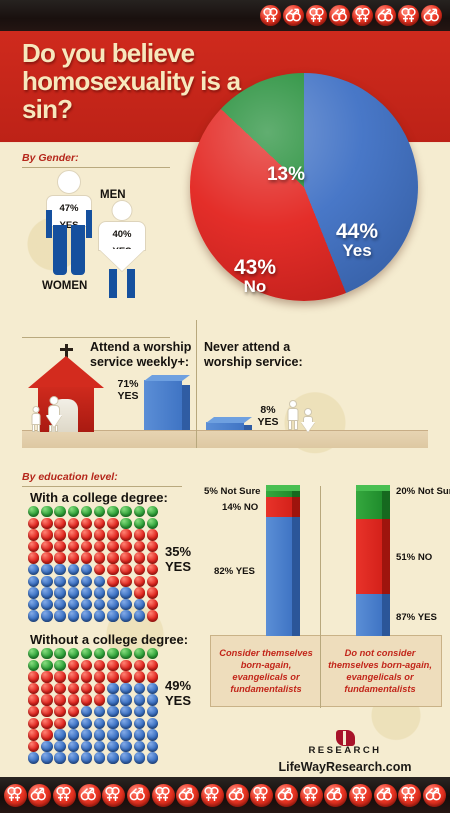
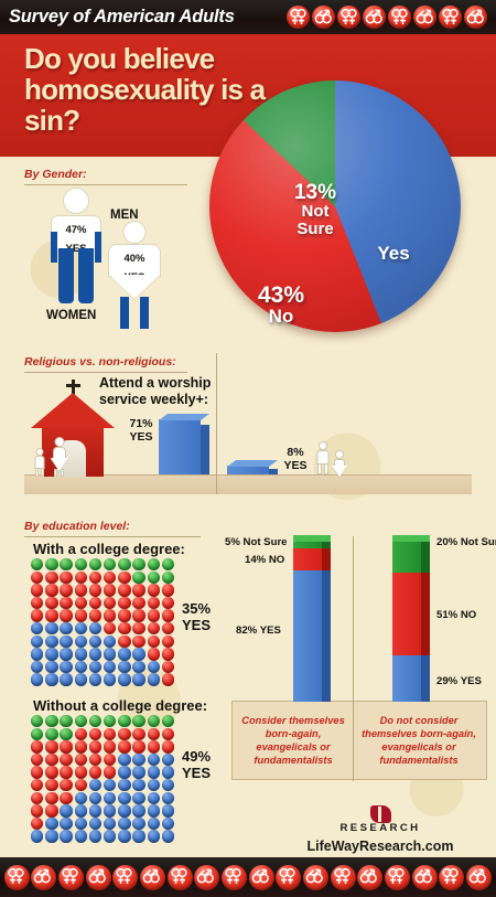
+ Survey of American Adults
  Do you believe homosexuality is a sin?
- 44%
  Yes
  43%
  No
  13%
+ Not
+ Sure
  By Gender:
  47%
  MEN
  40%
  YES
  WOMEN
+ Religious vs. non-religious:
  Attend a worship service weekly+:
- Never attend a worship service:
  71%
  YES
  8%
  YES
  By education level:
  With a college degree:
  35%
  YES
  Without a college degree:
  49%
  YES
  5% Not Sure
  14% NO
  82% YES
  20% Not Su
  51% NO
- 87% YES
+ 29% YES
  Consider themselves born-again, evangelicals or fundamentalists
  Do not consider themselves born-again, evangelicals or fundamentalists
  RESEARCH
  LifeWayResearch.com
